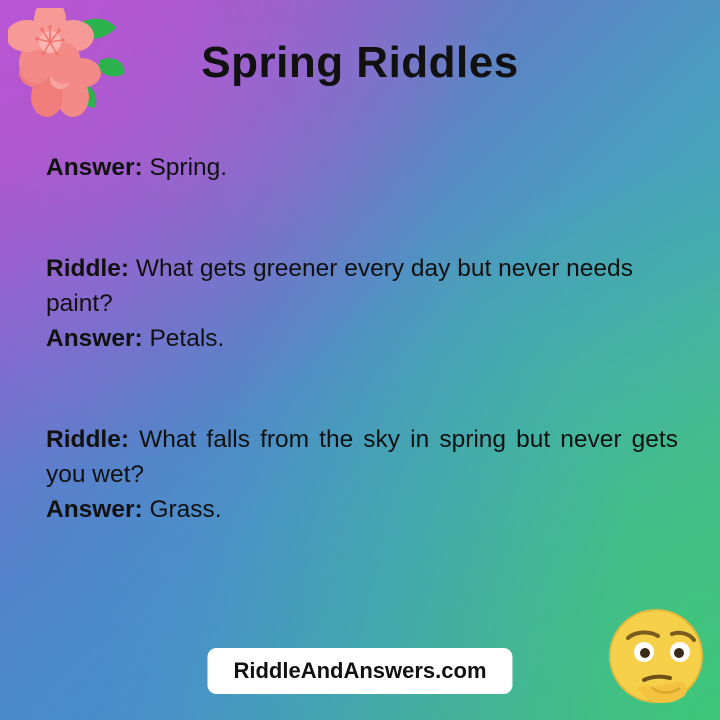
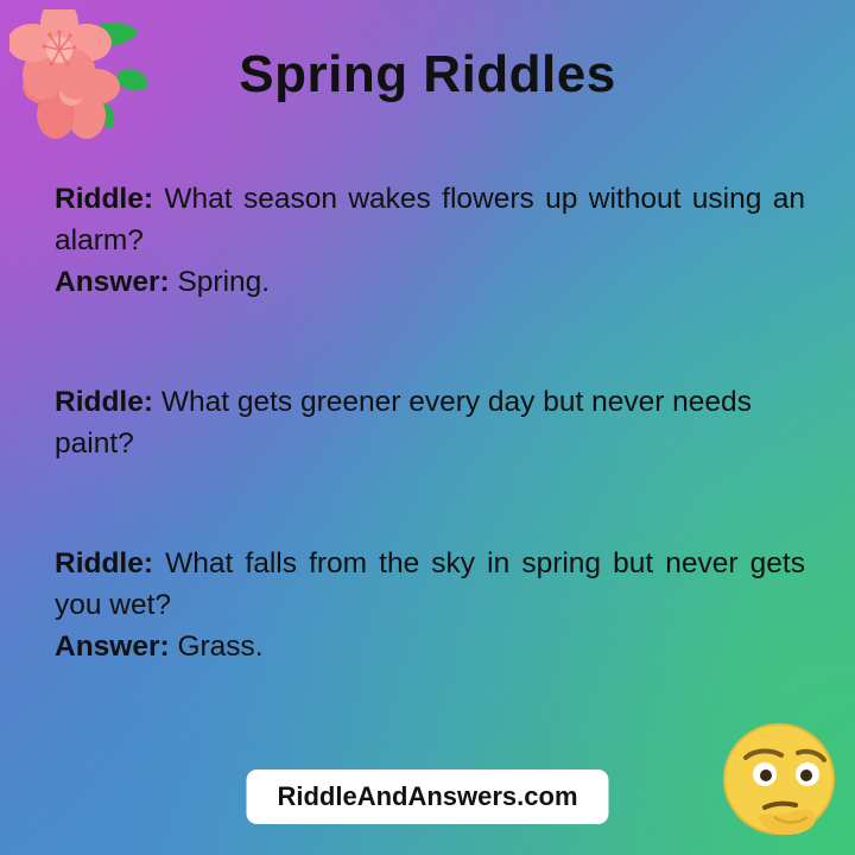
  Spring Riddles
+ Riddle: What season wakes flowers up without using an alarm?
  Answer: Spring.
  Riddle: What gets greener every day but never needs paint?
- Answer: Petals.
  Riddle: What falls from the sky in spring but never gets you wet?
  Answer: Grass.
  RiddleAndAnswers.com
